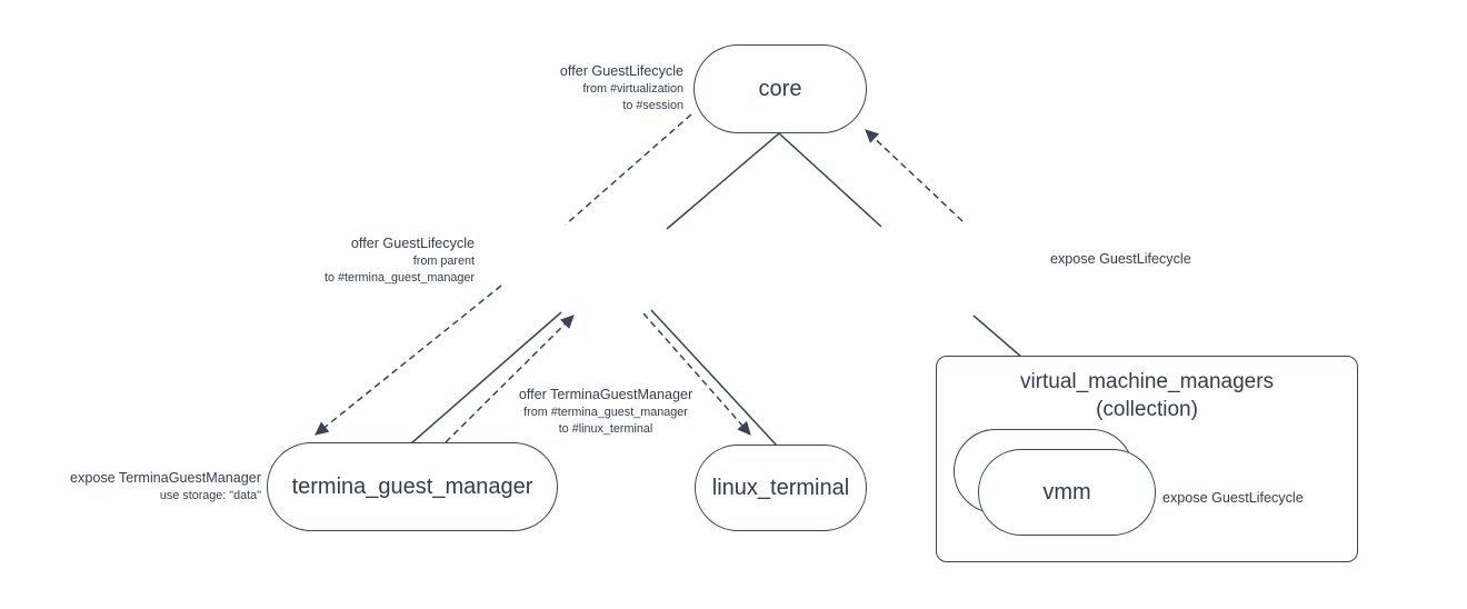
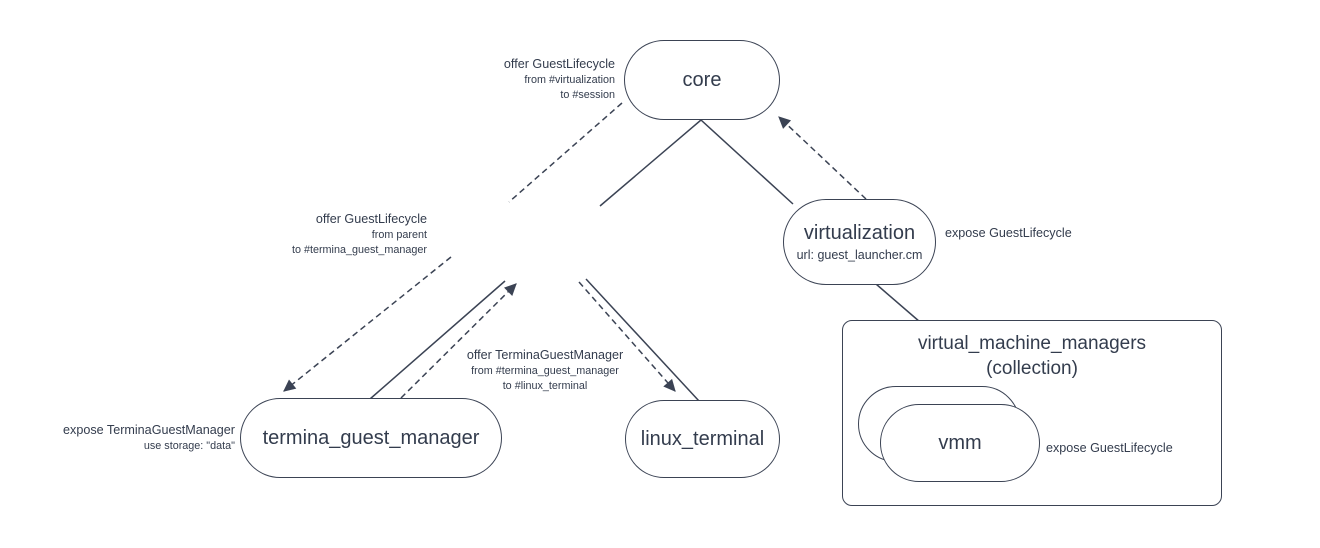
  virtual_machine_managers
  (collection)
  vmm
  core
+ virtualization
+ url: guest_launcher.cm
  termina_guest_manager
  linux_terminal
  offer GuestLifecycle
  from #virtualization
  to #session
  offer GuestLifecycle
  from parent
  to #termina_guest_manager
  expose GuestLifecycle
  offer TerminaGuestManager
  from #termina_guest_manager
  to #linux_terminal
  expose TerminaGuestManager
  use storage: "data"
  expose GuestLifecycle
